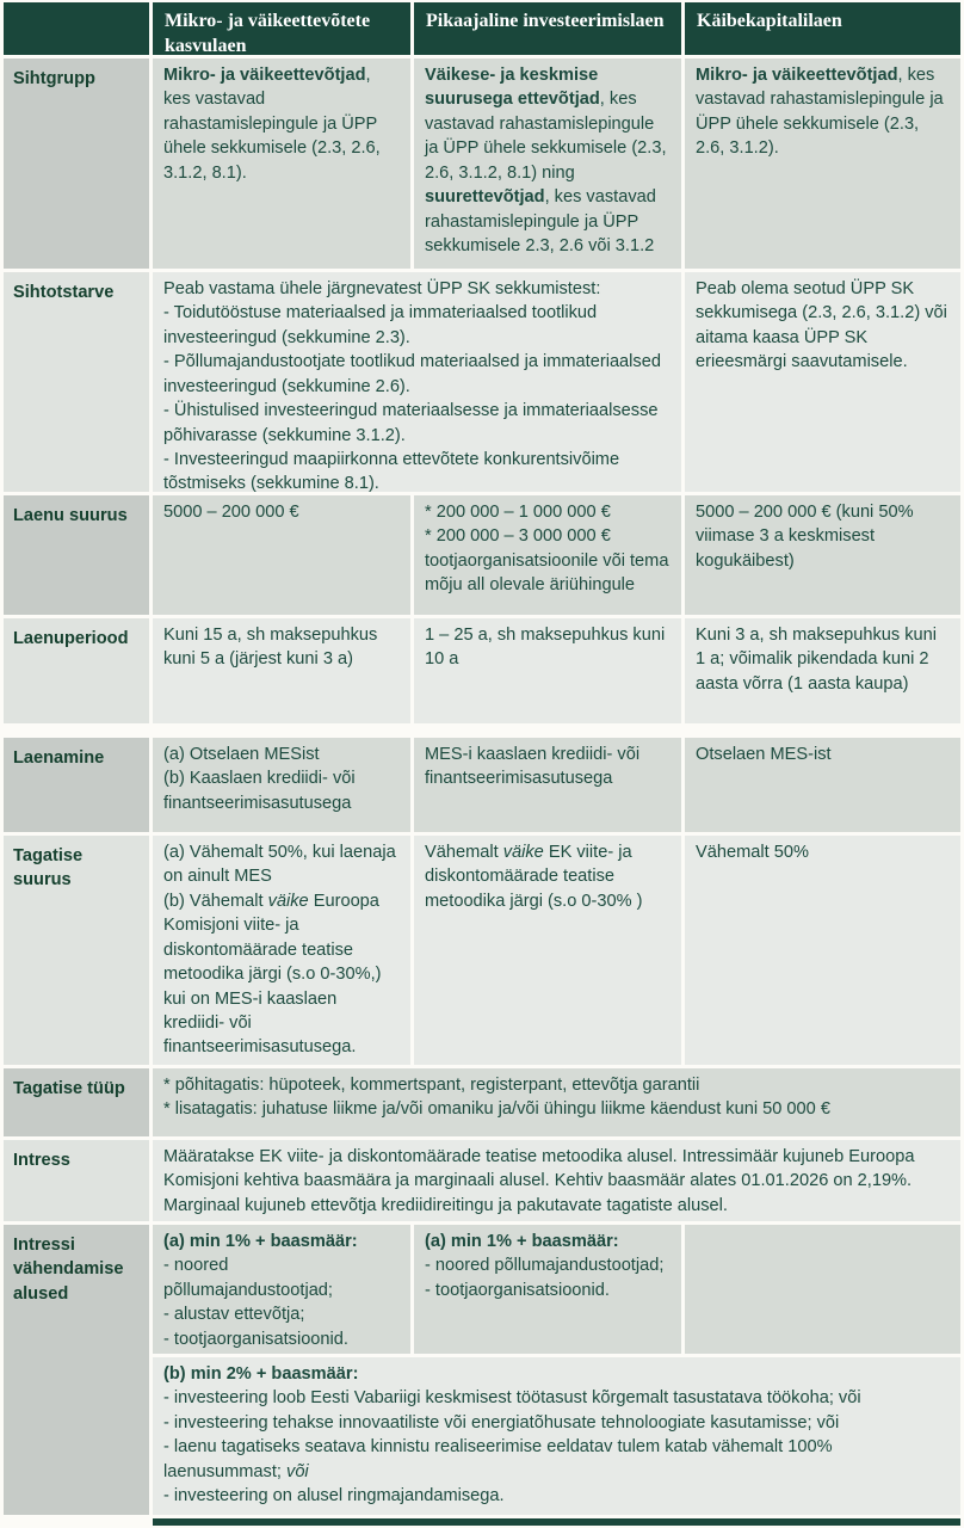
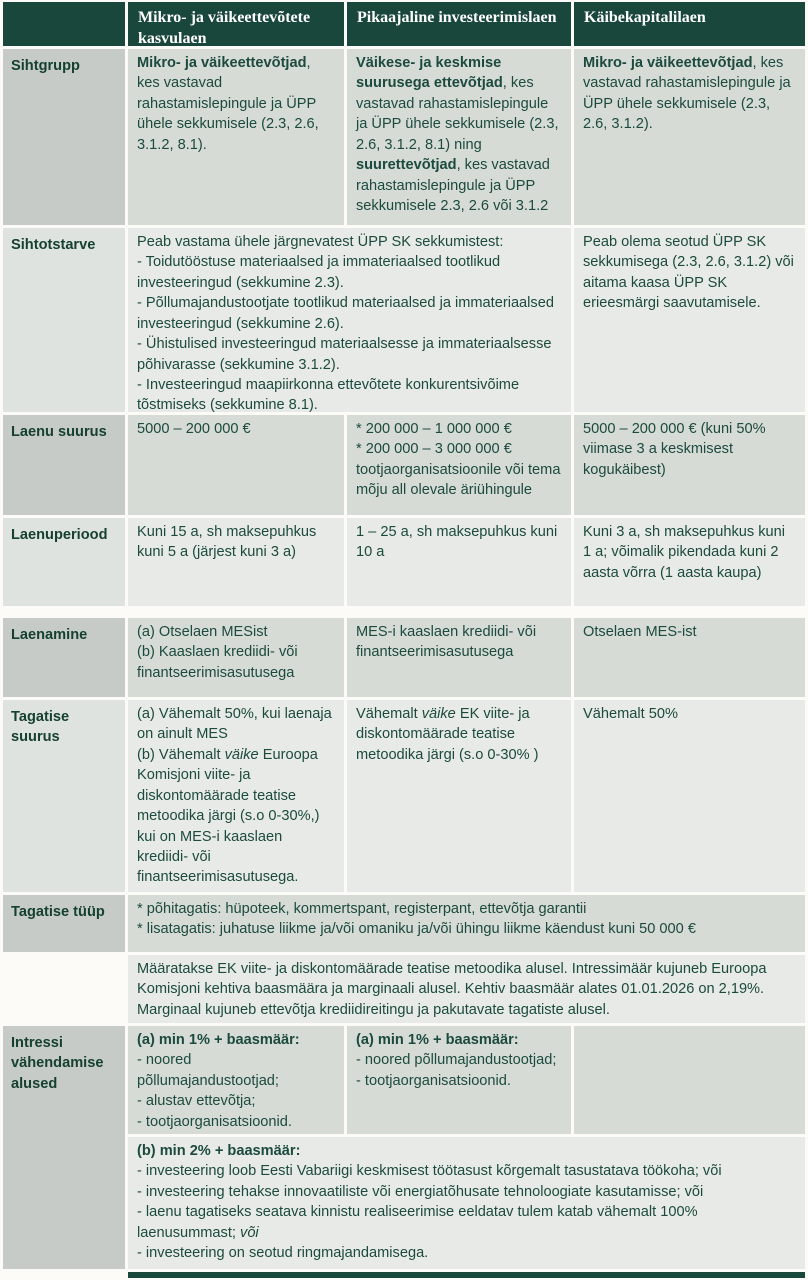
  Mikro- ja väikeettevõtete kasvulaen
  Pikaajaline investeerimislaen
  Käibekapitalilaen
  Sihtgrupp
  Mikro- ja väikeettevõtjad, kes vastavad rahastamislepingule ja ÜPP ühele sekkumisele (2.3, 2.6, 3.1.2, 8.1).
  Väikese- ja keskmise suurusega ettevõtjad, kes vastavad rahastamislepingule ja ÜPP ühele sekkumisele (2.3, 2.6, 3.1.2, 8.1) ning suurettevõtjad, kes vastavad rahastamislepingule ja ÜPP sekkumisele 2.3, 2.6 või 3.1.2
  Mikro- ja väikeettevõtjad, kes vastavad rahastamislepingule ja ÜPP ühele sekkumisele (2.3, 2.6, 3.1.2).
  Sihtotstarve
  Peab vastama ühele järgnevatest ÜPP SK sekkumistest:
  - Toidutööstuse materiaalsed ja immateriaalsed tootlikud investeeringud (sekkumine 2.3).
  - Põllumajandustootjate tootlikud materiaalsed ja immateriaalsed investeeringud (sekkumine 2.6).
  - Ühistulised investeeringud materiaalsesse ja immateriaalsesse põhivarasse (sekkumine 3.1.2).
  - Investeeringud maapiirkonna ettevõtete konkurentsivõime tõstmiseks (sekkumine 8.1).
  Peab olema seotud ÜPP SK sekkumisega (2.3, 2.6, 3.1.2) või aitama kaasa ÜPP SK erieesmärgi saavutamisele.
  Laenu suurus
  5000 – 200 000 €
  * 200 000 – 1 000 000 €
  * 200 000 – 3 000 000 €
  tootjaorganisatsioonile või tema mõju all olevale äriühingule
  5000 – 200 000 € (kuni 50% viimase 3 a keskmisest kogukäibest)
  Laenuperiood
  Kuni 15 a, sh maksepuhkus kuni 5 a (järjest kuni 3 a)
  1 – 25 a, sh maksepuhkus kuni 10 a
  Kuni 3 a, sh maksepuhkus kuni 1 a; võimalik pikendada kuni 2 aasta võrra (1 aasta kaupa)
  Laenamine
  (a) Otselaen MESist
  (b) Kaaslaen krediidi- või finantseerimisasutusega
  MES-i kaaslaen krediidi- või finantseerimisasutusega
  Otselaen MES-ist
  Tagatise suurus
  (a) Vähemalt 50%, kui laenaja on ainult MES
  (b) Vähemalt väike Euroopa Komisjoni viite- ja diskontomäärade teatise metoodika järgi (s.o 0-30%,) kui on MES-i kaaslaen krediidi- või finantseerimisasutusega.
  Vähemalt väike EK viite- ja diskontomäärade teatise metoodika järgi (s.o 0-30% )
  Vähemalt 50%
  Tagatise tüüp
  * põhitagatis: hüpoteek, kommertspant, registerpant, ettevõtja garantii
  * lisatagatis: juhatuse liikme ja/või omaniku ja/või ühingu liikme käendust kuni 50 000 €
- Intress
  Määratakse EK viite- ja diskontomäärade teatise metoodika alusel. Intressimäär kujuneb Euroopa Komisjoni kehtiva baasmäära ja marginaali alusel. Kehtiv baasmäär alates 01.01.2026 on 2,19%. Marginaal kujuneb ettevõtja krediidireitingu ja pakutavate tagatiste alusel.
  Intressi vähendamise alused
  (a) min 1% + baasmäär:
  - noored põllumajandustootjad;
  - alustav ettevõtja;
  - tootjaorganisatsioonid.
  (a) min 1% + baasmäär:
  - noored põllumajandustootjad;
  - tootjaorganisatsioonid.
  (b) min 2% + baasmäär:
  - investeering loob Eesti Vabariigi keskmisest töötasust kõrgemalt tasustatava töökoha; või
  - investeering tehakse innovaatiliste või energiatõhusate tehnoloogiate kasutamisse; või
  - laenu tagatiseks seatava kinnistu realiseerimise eeldatav tulem katab vähemalt 100% laenusummast; või
- - investeering on alusel ringmajandamisega.
+ - investeering on seotud ringmajandamisega.
